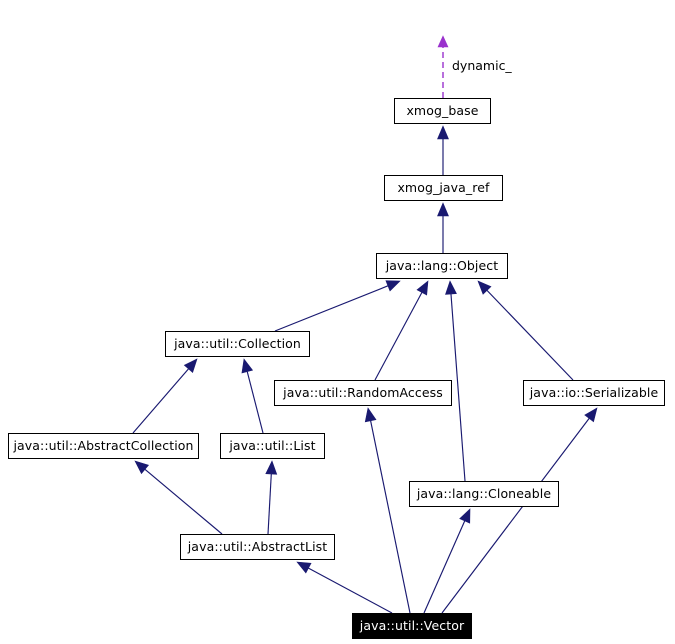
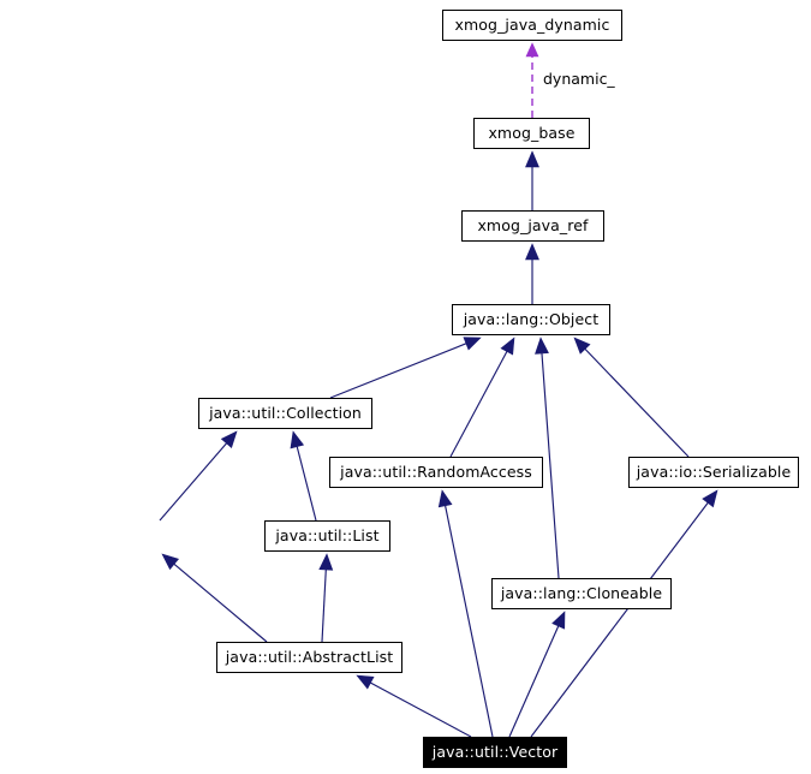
  dynamic_
+ xmog_java_dynamic
  xmog_base
  xmog_java_ref
  java::lang::Object
  java::util::Collection
  java::util::RandomAccess
  java::io::Serializable
- java::util::AbstractCollection
  java::util::List
  java::lang::Cloneable
  java::util::AbstractList
  java::util::Vector
